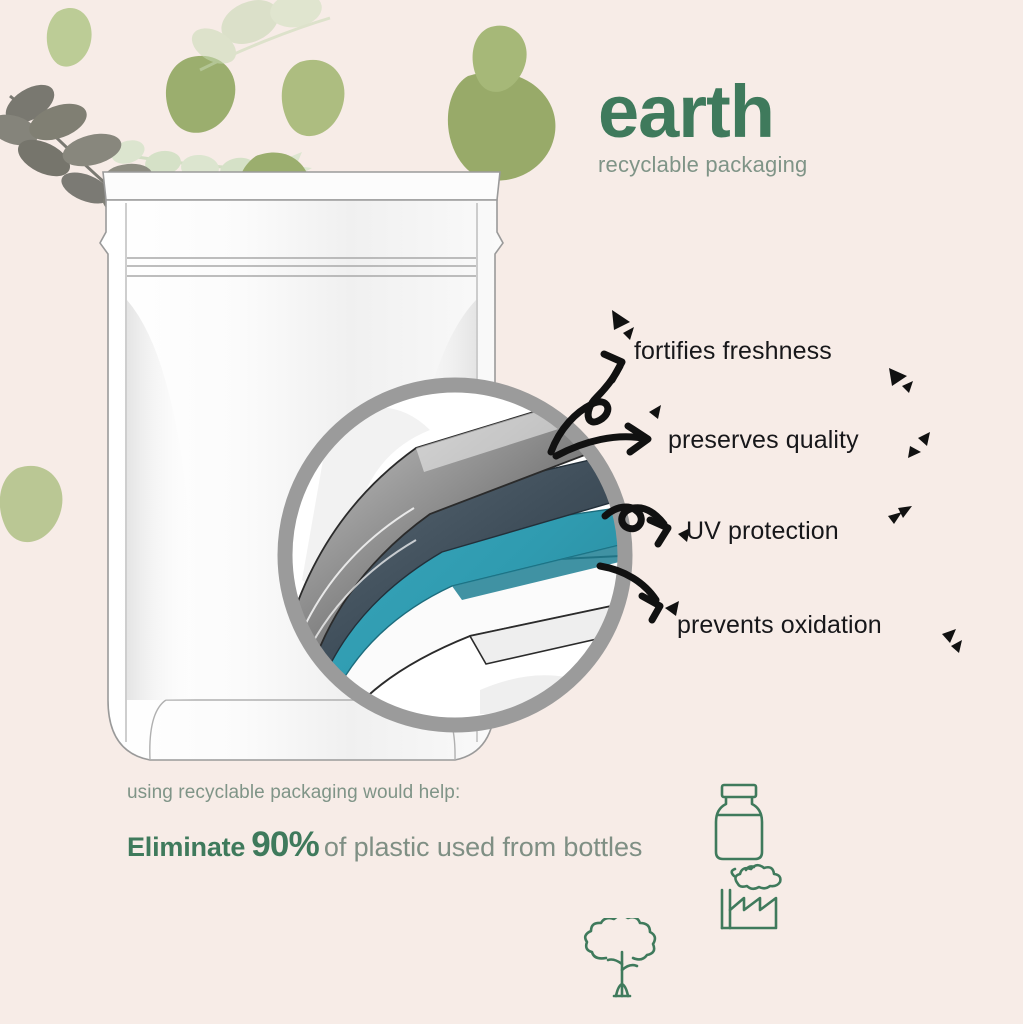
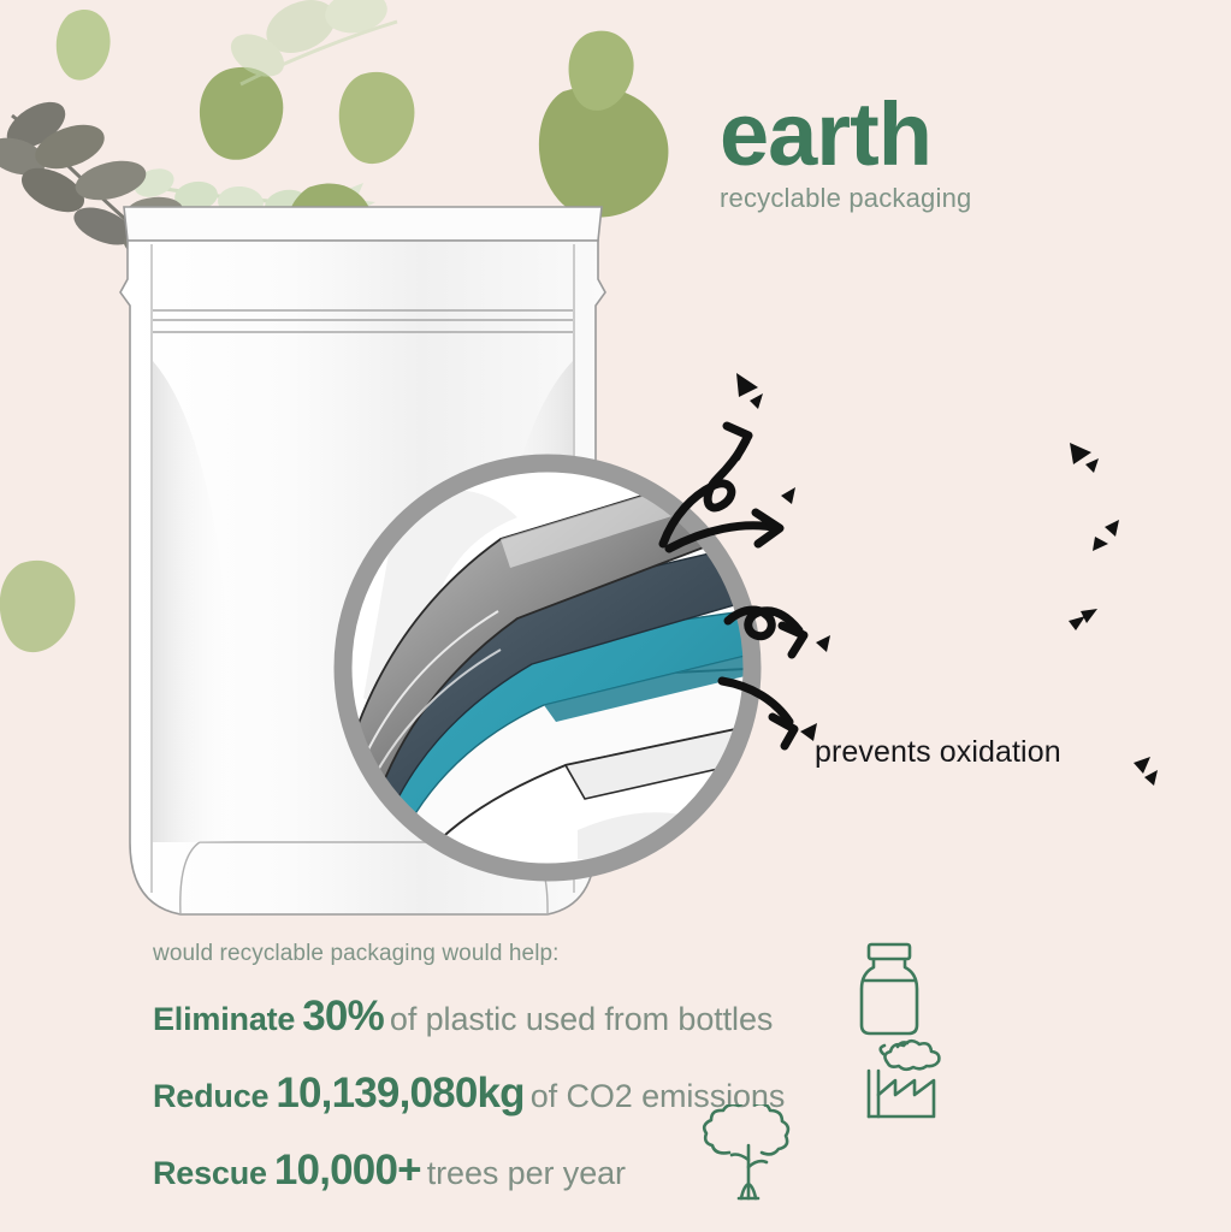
  earth
  recyclable packaging
- fortifies freshness
- preserves quality
- UV protection
  prevents oxidation
- using recyclable packaging would help:
+ would recyclable packaging would help:
- Eliminate 90% of plastic used from bottles
+ Eliminate 30% of plastic used from bottles
+ Reduce 10,139,080kg of CO2 emissions
+ Rescue 10,000+ trees per year
